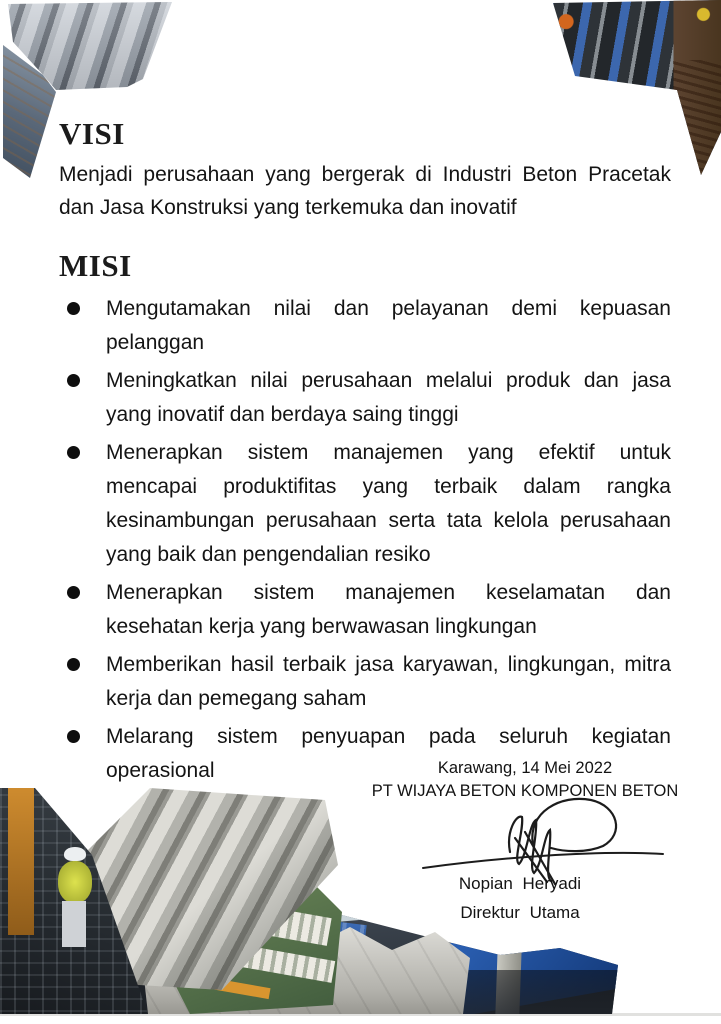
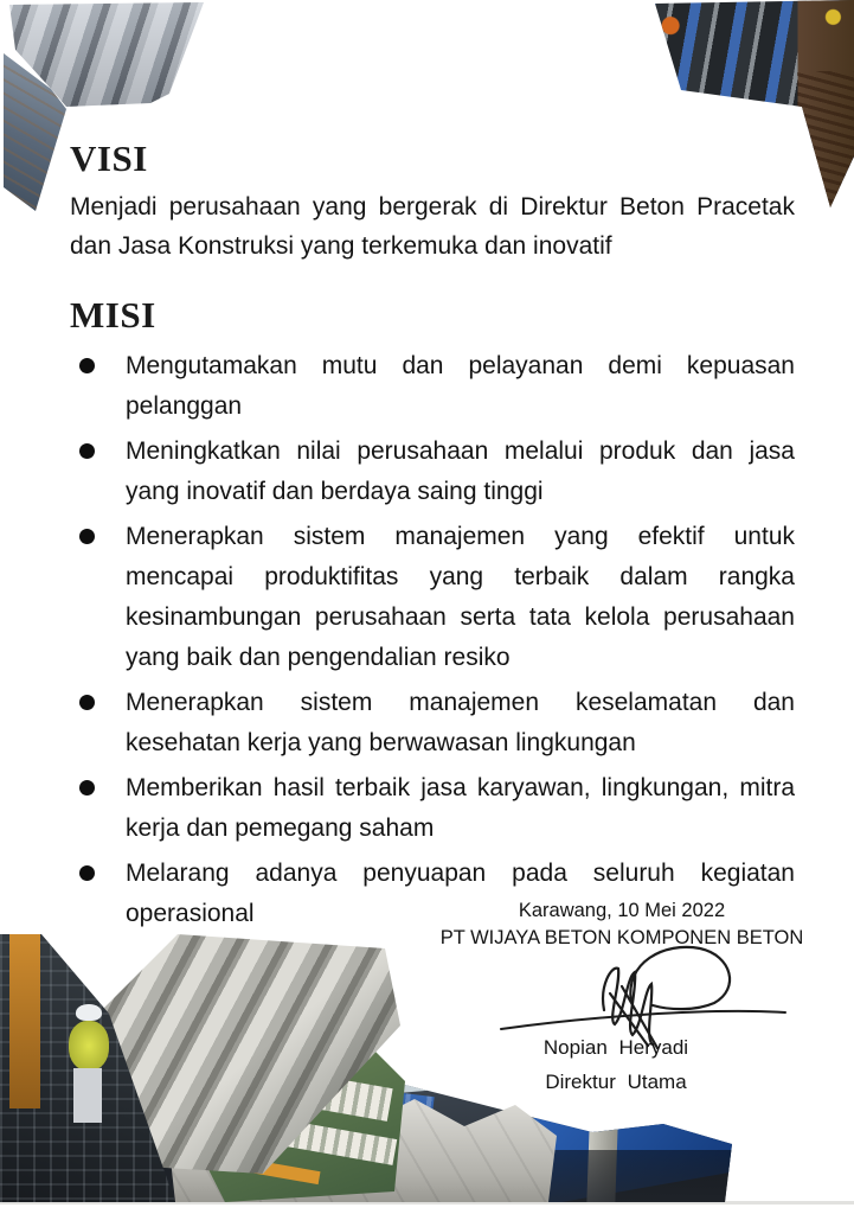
  VISI
- Menjadi perusahaan yang bergerak di Industri Beton Pracetak dan Jasa Konstruksi yang terkemuka dan inovatif
+ Menjadi perusahaan yang bergerak di Direktur Beton Pracetak dan Jasa Konstruksi yang terkemuka dan inovatif
  MISI
- Mengutamakan nilai dan pelayanan demi kepuasan pelanggan
+ Mengutamakan mutu dan pelayanan demi kepuasan pelanggan
  Meningkatkan nilai perusahaan melalui produk dan jasa yang inovatif dan berdaya saing tinggi
  Menerapkan sistem manajemen yang efektif untuk mencapai produktifitas yang terbaik dalam rangka kesinambungan perusahaan serta tata kelola perusahaan yang baik dan pengendalian resiko
  Menerapkan sistem manajemen keselamatan dan kesehatan kerja yang berwawasan lingkungan
  Memberikan hasil terbaik jasa karyawan, lingkungan, mitra kerja dan pemegang saham
- Melarang sistem penyuapan pada seluruh kegiatan operasional
+ Melarang adanya penyuapan pada seluruh kegiatan operasional
- Karawang, 14 Mei 2022
+ Karawang, 10 Mei 2022
  PT WIJAYA BETON KOMPONEN BETON
  Nopian Heryadi
  Direktur Utama
